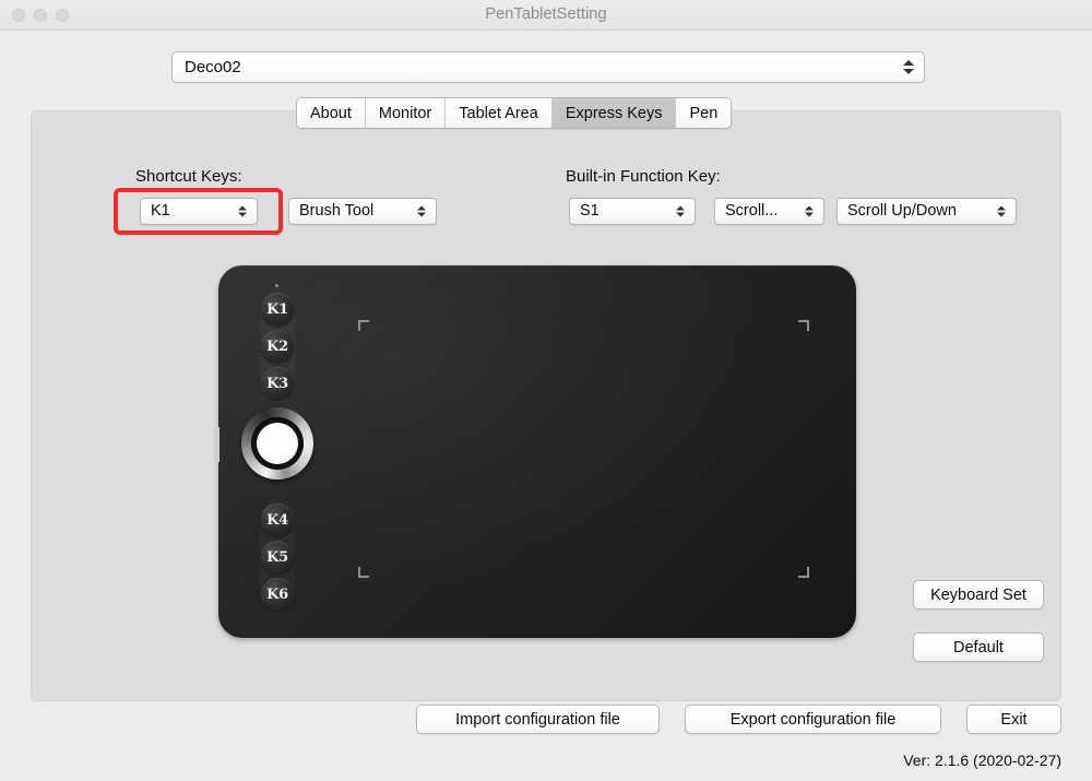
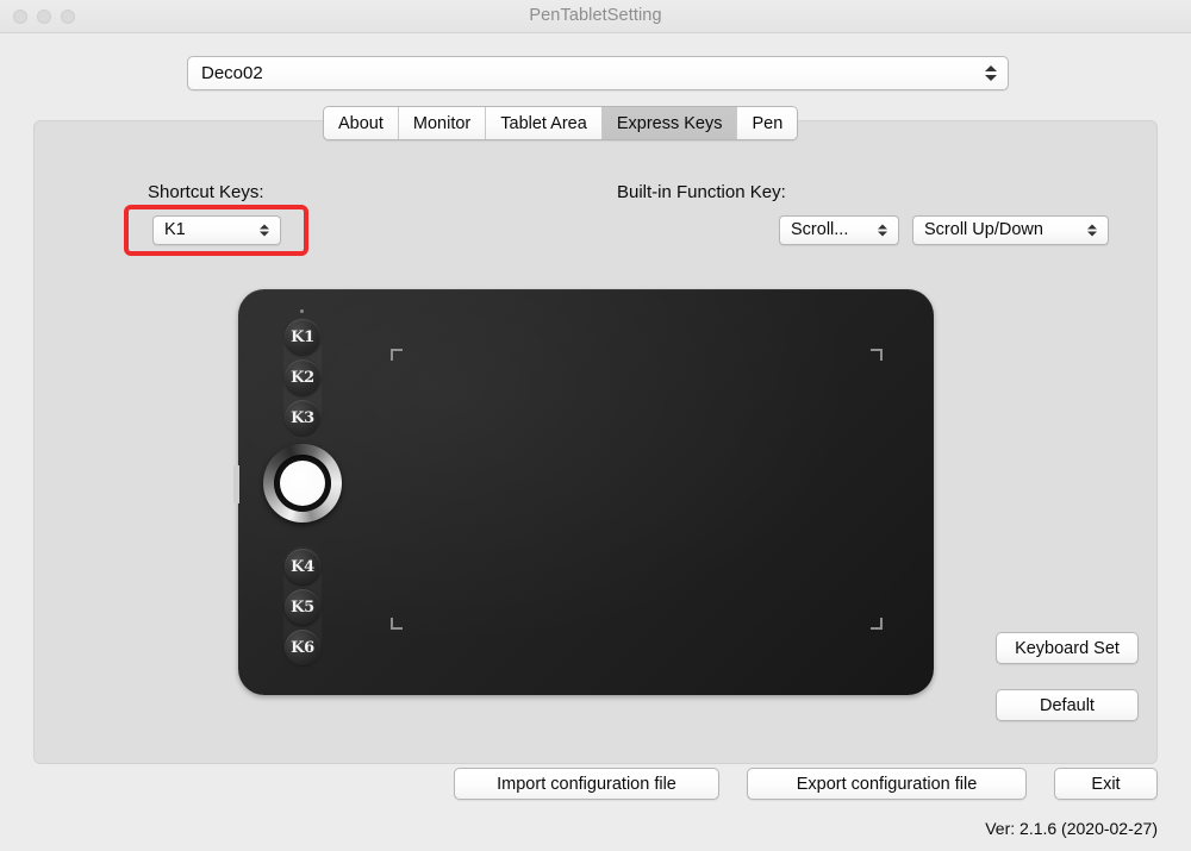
  PenTabletSetting
  Deco02
  About
  Monitor
  Tablet Area
  Express Keys
  Pen
  Shortcut Keys:
  Built-in Function Key:
  K1
- Brush Tool
- S1
  Scroll...
  Scroll Up/Down
  K1
  K2
  K3
  K4
  K5
  K6
  Keyboard Set
  Default
  Import configuration file
  Export configuration file
  Exit
  Ver: 2.1.6 (2020-02-27)
